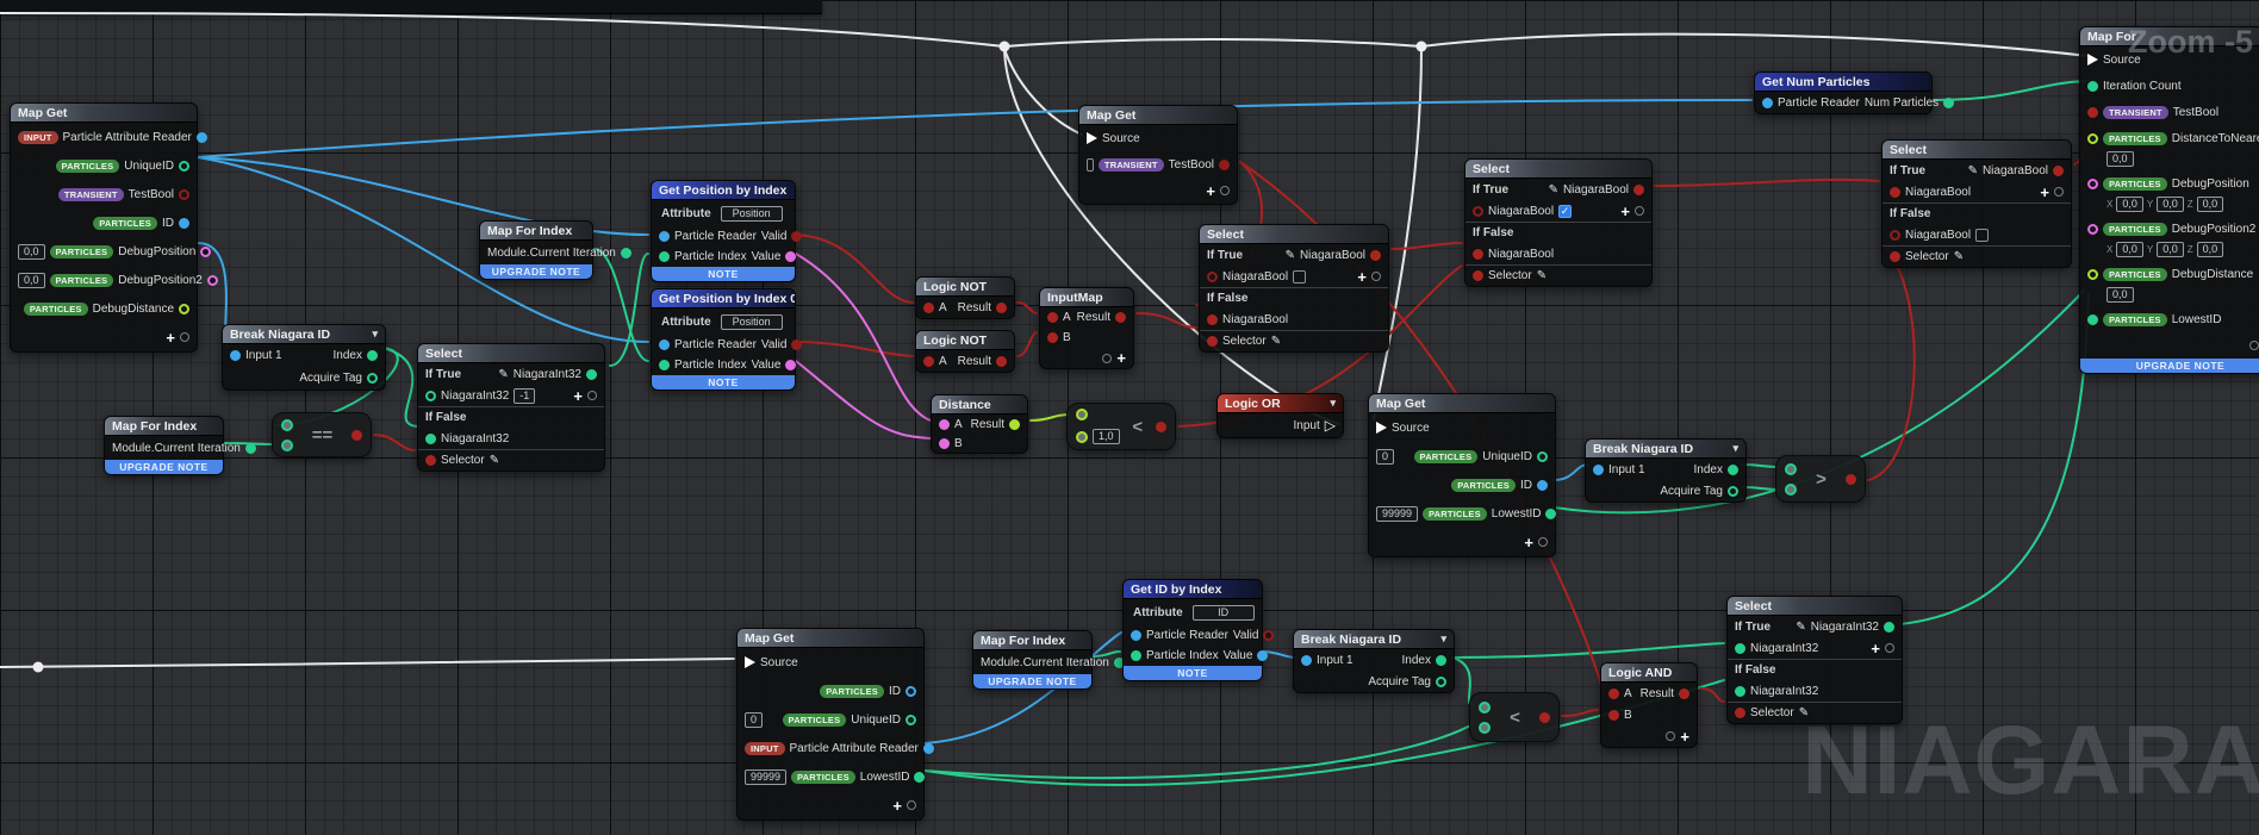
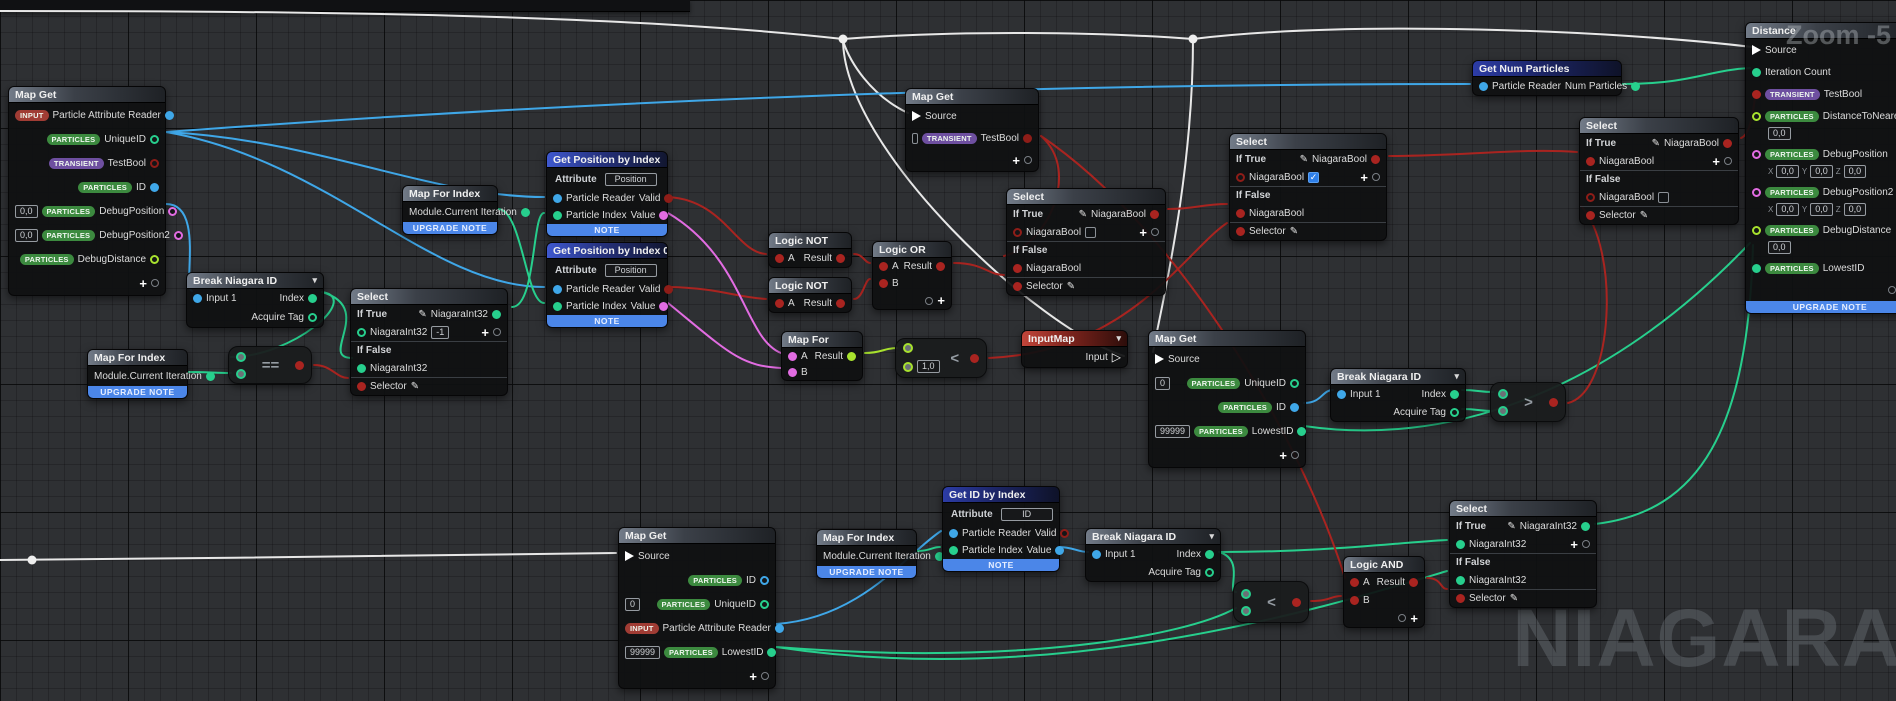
  NIAGARA
  Map Get
  INPUT
  Particle Attribute Reader
  PARTICLES
  UniqueID
  TRANSIENT
  TestBool
  PARTICLES
  ID
  0,0
  PARTICLES
  DebugPosition
  0,0
  PARTICLES
  DebugPosition2
  PARTICLES
  DebugDistance
  +
  Break Niagara ID
  ▾
  Input 1
  Index
  Acquire Tag
  Map For Index
  Module.Current Iteration
  UPGRADE NOTE
  Select
  If True
  ✎
  NiagaraInt32
  NiagaraInt32
  -1
  +
  If False
  NiagaraInt32
  Selector
  ✎
  Map For Index
  Module.Current Iteration
  UPGRADE NOTE
  Get Position by Index
  Attribute
  Position
  Particle Reader
  Valid
  Particle Index
  Value
  NOTE
  Get Position by Index 0
  Attribute
  Position
  Particle Reader
  Valid
  Particle Index
  Value
  NOTE
  Map Get
  Source
  TRANSIENT
  TestBool
  +
  Logic NOT
  A
  Result
  Logic NOT
  A
  Result
- InputMap
+ Logic OR
  A
  Result
  B
  +
- Distance
+ Map For
  A
  Result
  B
- Logic OR
+ InputMap
  ▾
  Input
  ▷
  Select
  If True
  ✎
  NiagaraBool
  NiagaraBool
  +
  If False
  NiagaraBool
  Selector
  ✎
  Select
  If True
  ✎
  NiagaraBool
  NiagaraBool
  ✓
  +
  If False
  NiagaraBool
  Selector
  ✎
  Get Num Particles
  Particle Reader
  Num Particles
  Map Get
  Source
  0
  PARTICLES
  UniqueID
  PARTICLES
  ID
  99999
  PARTICLES
  LowestID
  +
  Break Niagara ID
  ▾
  Input 1
  Index
  Acquire Tag
  Select
  If True
  ✎
  NiagaraBool
  NiagaraBool
  +
  If False
  NiagaraBool
  Selector
  ✎
- Map For
+ Distance
  Source
  Iteration Count
  TRANSIENT
  TestBool
  PARTICLES
  0,0
  PARTICLES
  DebugPosition
  X
  0,0
  Y
  0,0
  Z
  0,0
  PARTICLES
  DebugPosition2
  X
  0,0
  Y
  0,0
  Z
  0,0
  PARTICLES
  DebugDistance
  0,0
  PARTICLES
  LowestID
  UPGRADE NOTE
  Map Get
  Source
  PARTICLES
  ID
  0
  PARTICLES
  UniqueID
  INPUT
  Particle Attribute Reader
  99999
  PARTICLES
  LowestID
  +
  Map For Index
  Module.Current Iteration
  UPGRADE NOTE
  Get ID by Index
  Attribute
  ID
  Particle Reader
  Valid
  Particle Index
  Value
  NOTE
  Break Niagara ID
  ▾
  Input 1
  Index
  Acquire Tag
  Logic AND
  A
  Result
  B
  +
  Select
  If True
  ✎
  NiagaraInt32
  NiagaraInt32
  +
  If False
  NiagaraInt32
  Selector
  ✎
  ==
  1,0
  <
  >
  <
  Zoom -5
